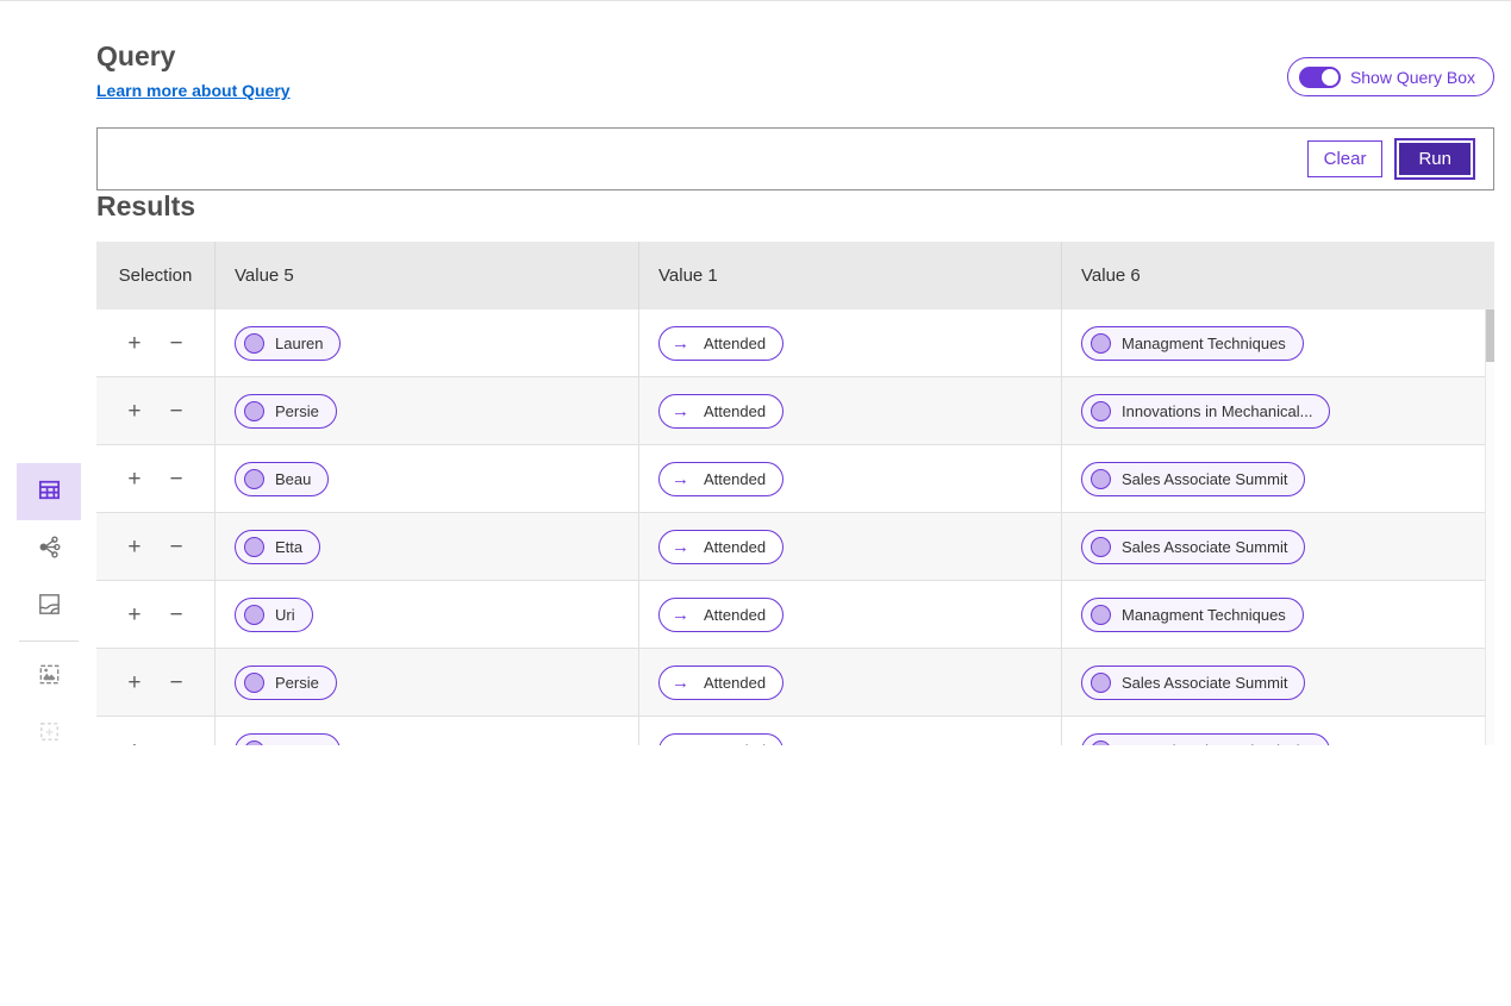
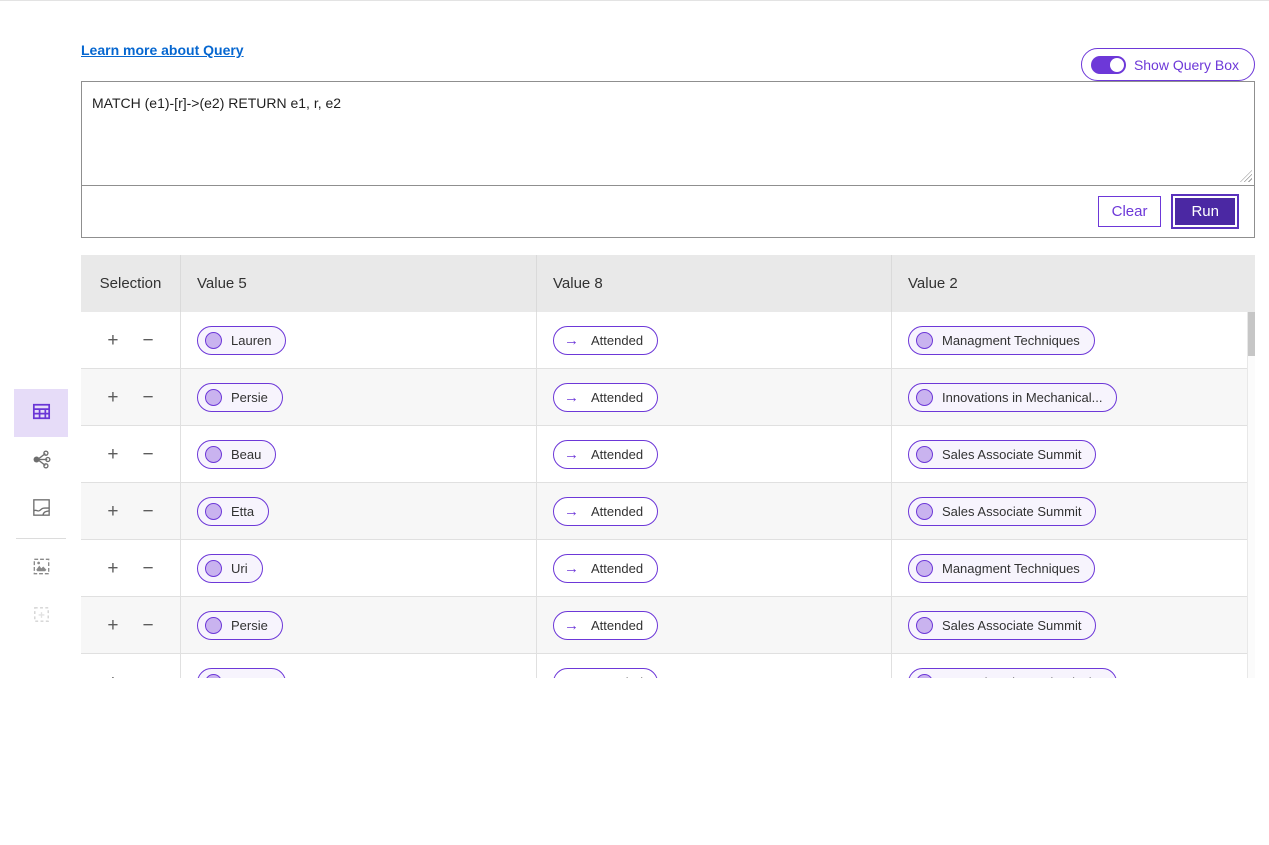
- Query
  Learn more about Query
  Show Query Box
+ MATCH (e1)-[r]->(e2) RETURN e1, r, e2
  Clear
  Run
- Results
  Selection
  Value 5
- Value 1
+ Value 8
- Value 6
+ Value 2
  +
  −
  Lauren
  →
  Attended
  Managment Techniques
  +
  −
  Persie
  →
  Attended
  Innovations in Mechanical...
  +
  −
  Beau
  →
  Attended
  Sales Associate Summit
  +
  −
  Etta
  →
  Attended
  Sales Associate Summit
  +
  −
  Uri
  →
  Attended
  Managment Techniques
  +
  −
  Persie
  →
  Attended
  Sales Associate Summit
